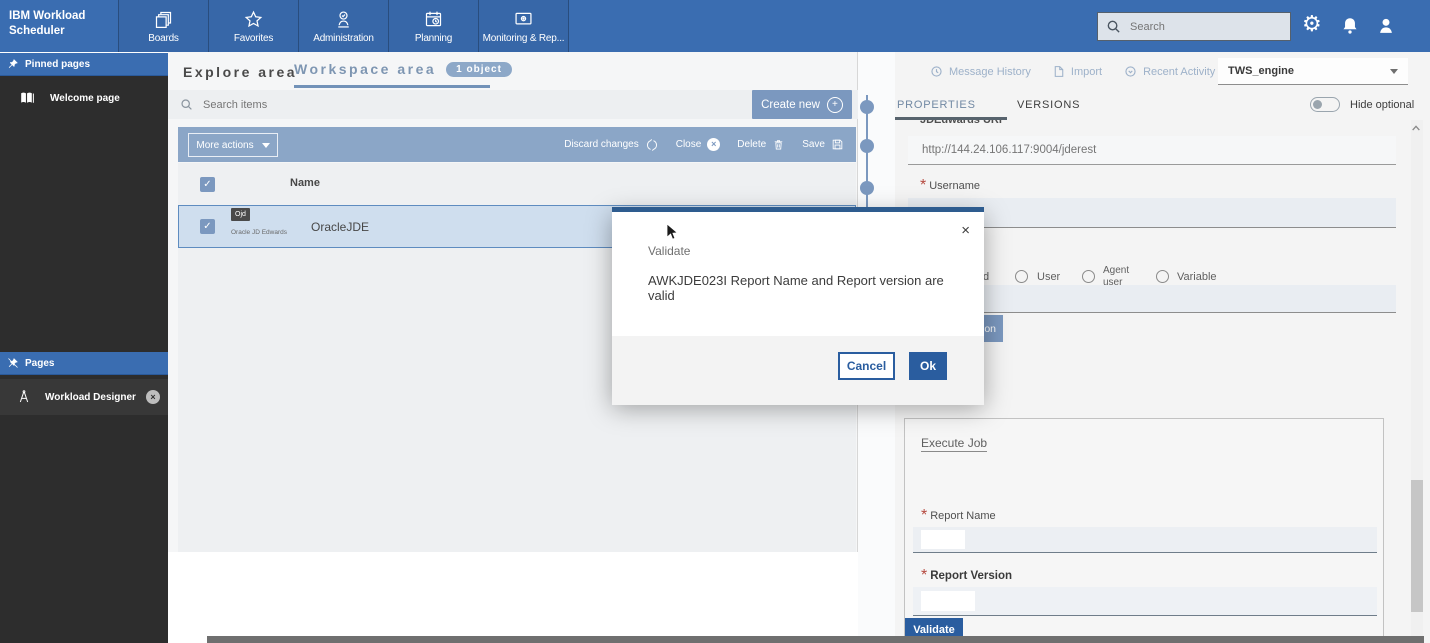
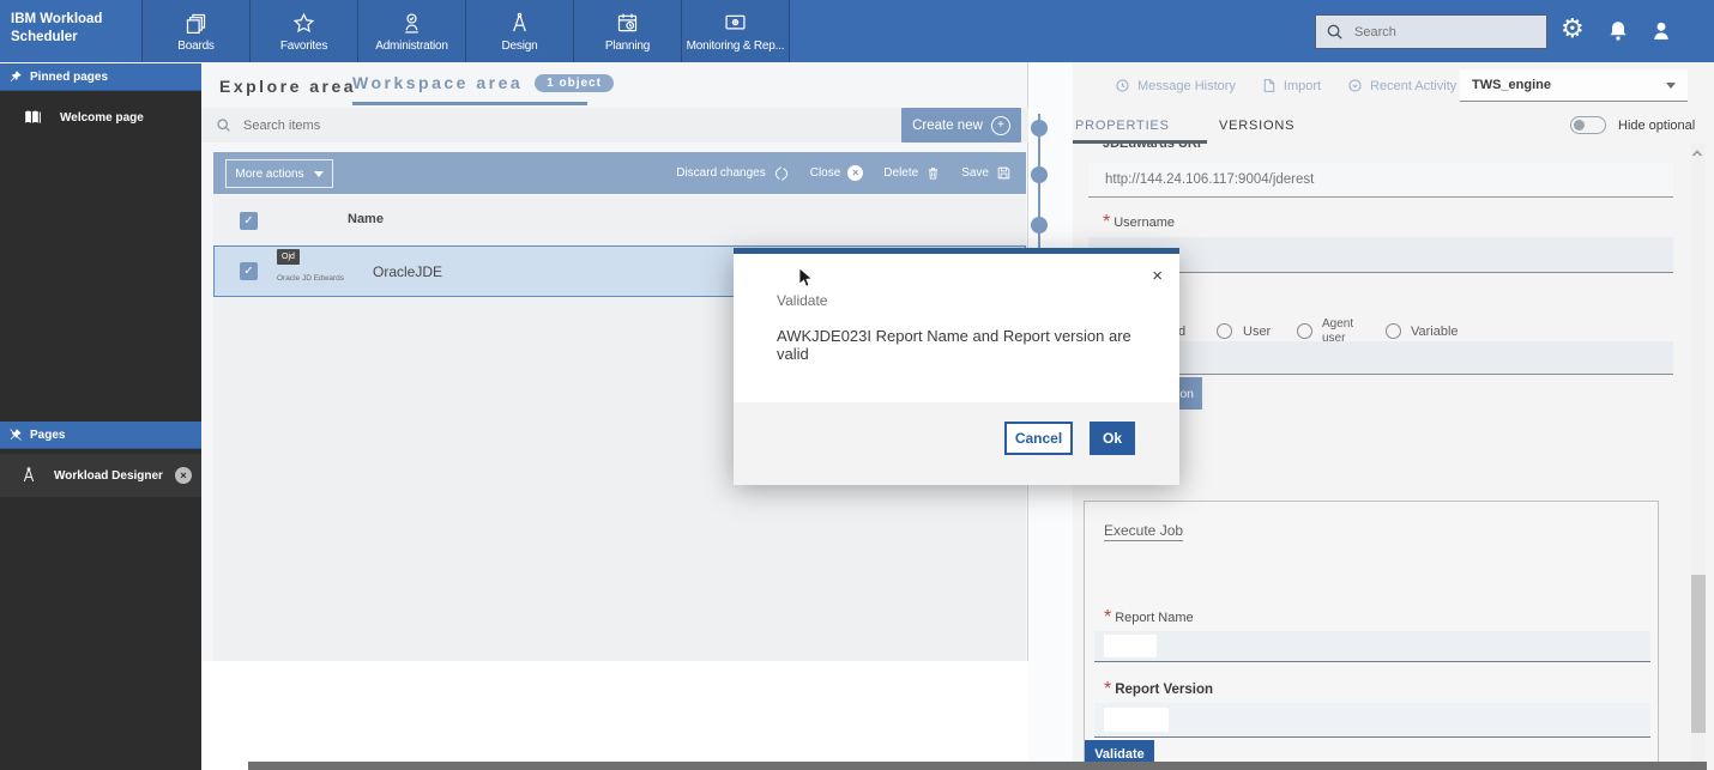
  IBM Workload Scheduler
  Boards
  Favorites
  Administration
+ Design
  Planning
  Monitoring & Rep...
  Search
  ⚙
  Pinned pages
  Welcome page
  Pages
  Workload Designer
  ×
  Explore area
  Workspace area
  1 object
  Search items
  Create new
  +
  More actions
  Discard changes
  Close
  ×
  Delete
  Save
  ✓
  Name
  ✓
  OracleJDE
  Message History
  Import
  Recent Activity
  TWS_engine
  PROPERTIES
  VERSIONS
  Hide optional
  JDEdwards URI
  http://144.24.106.117:9004/jderest
  *
  Username
  d
  User
  Agent user
  Variable
  on
  Execute Job
  *
  Report Name
  *
  Report Version
  Validate
  Validate
  ×
  AWKJDE023I Report Name and Report version are valid
  Cancel
  Ok
